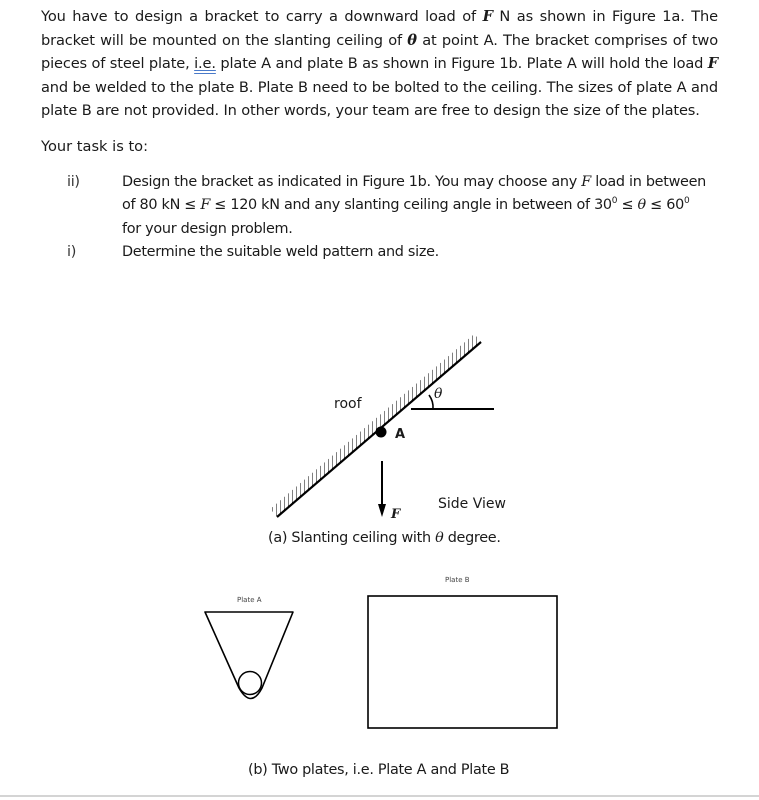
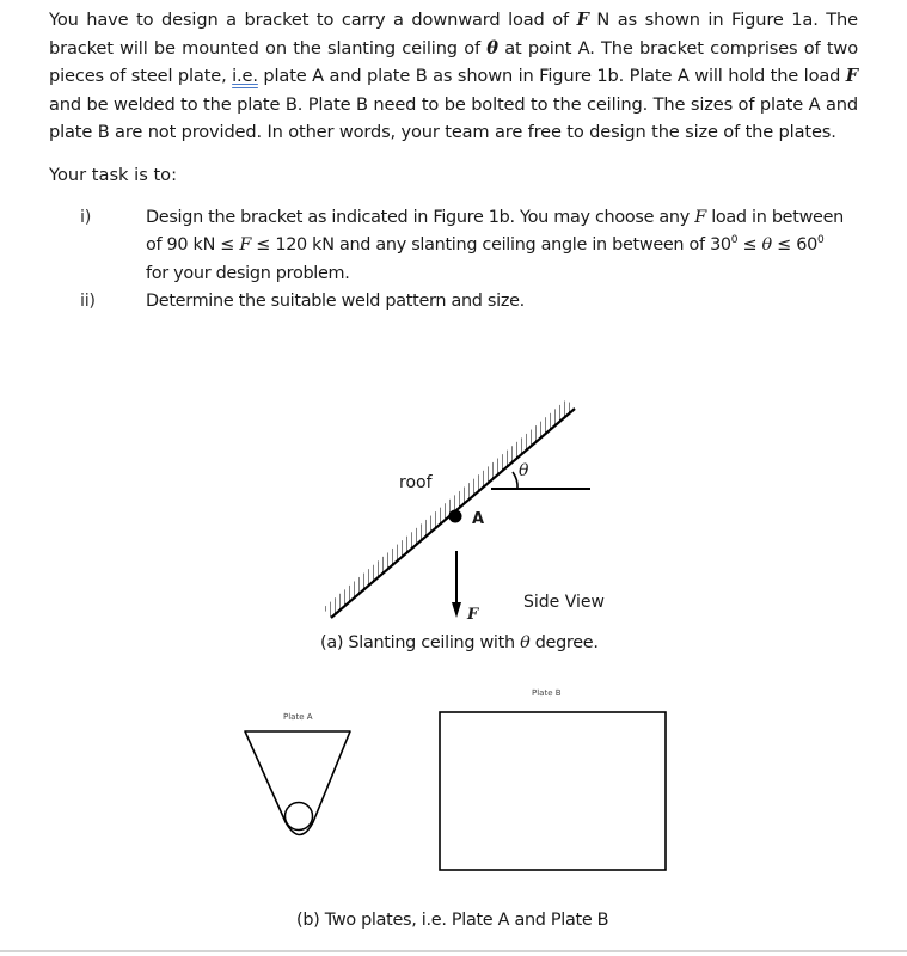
  You have to design a bracket to carry a downward load of F N as shown in Figure 1a. The bracket will be mounted on the slanting ceiling of θ at point A. The bracket comprises of two pieces of steel plate, i.e. plate A and plate B as shown in Figure 1b. Plate A will hold the load F and be welded to the plate B. Plate B need to be bolted to the ceiling. The sizes of plate A and plate B are not provided. In other words, your team are free to design the size of the plates.
  Your task is to:
- ii)
+ i)
- Design the bracket as indicated in Figure 1b. You may choose any F load in between of 80 kN ≤ F ≤ 120 kN and any slanting ceiling angle in between of 300 ≤ θ ≤ 600
+ Design the bracket as indicated in Figure 1b. You may choose any F load in between of 90 kN ≤ F ≤ 120 kN and any slanting ceiling angle in between of 300 ≤ θ ≤ 600
  for your design problem.
- i)
+ ii)
  Determine the suitable weld pattern and size.
  roof
  θ
  A
  F
  Side View
  (a) Slanting ceiling with θ degree.
  Plate A
  Plate B
  (b) Two plates, i.e. Plate A and Plate B
